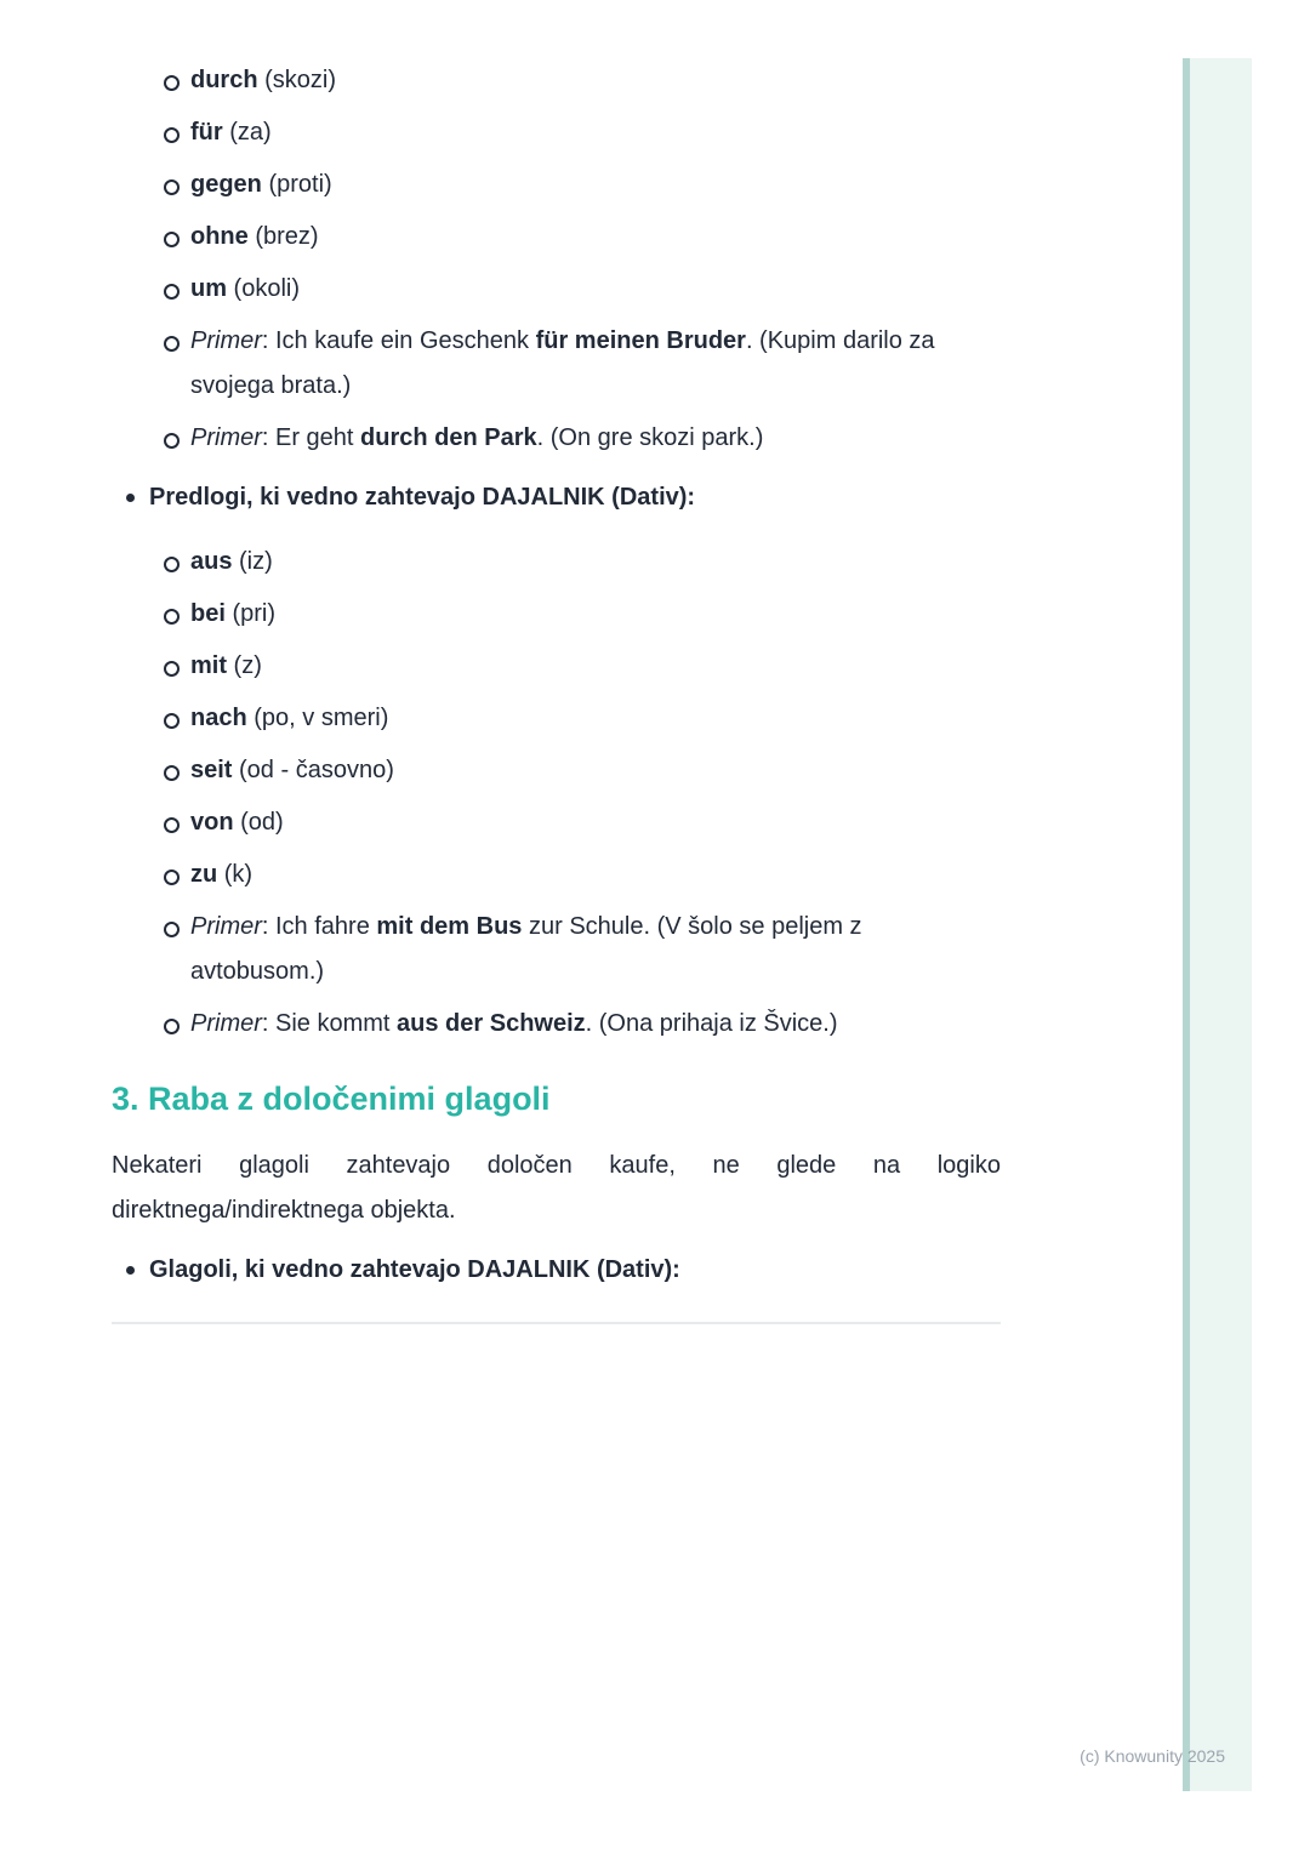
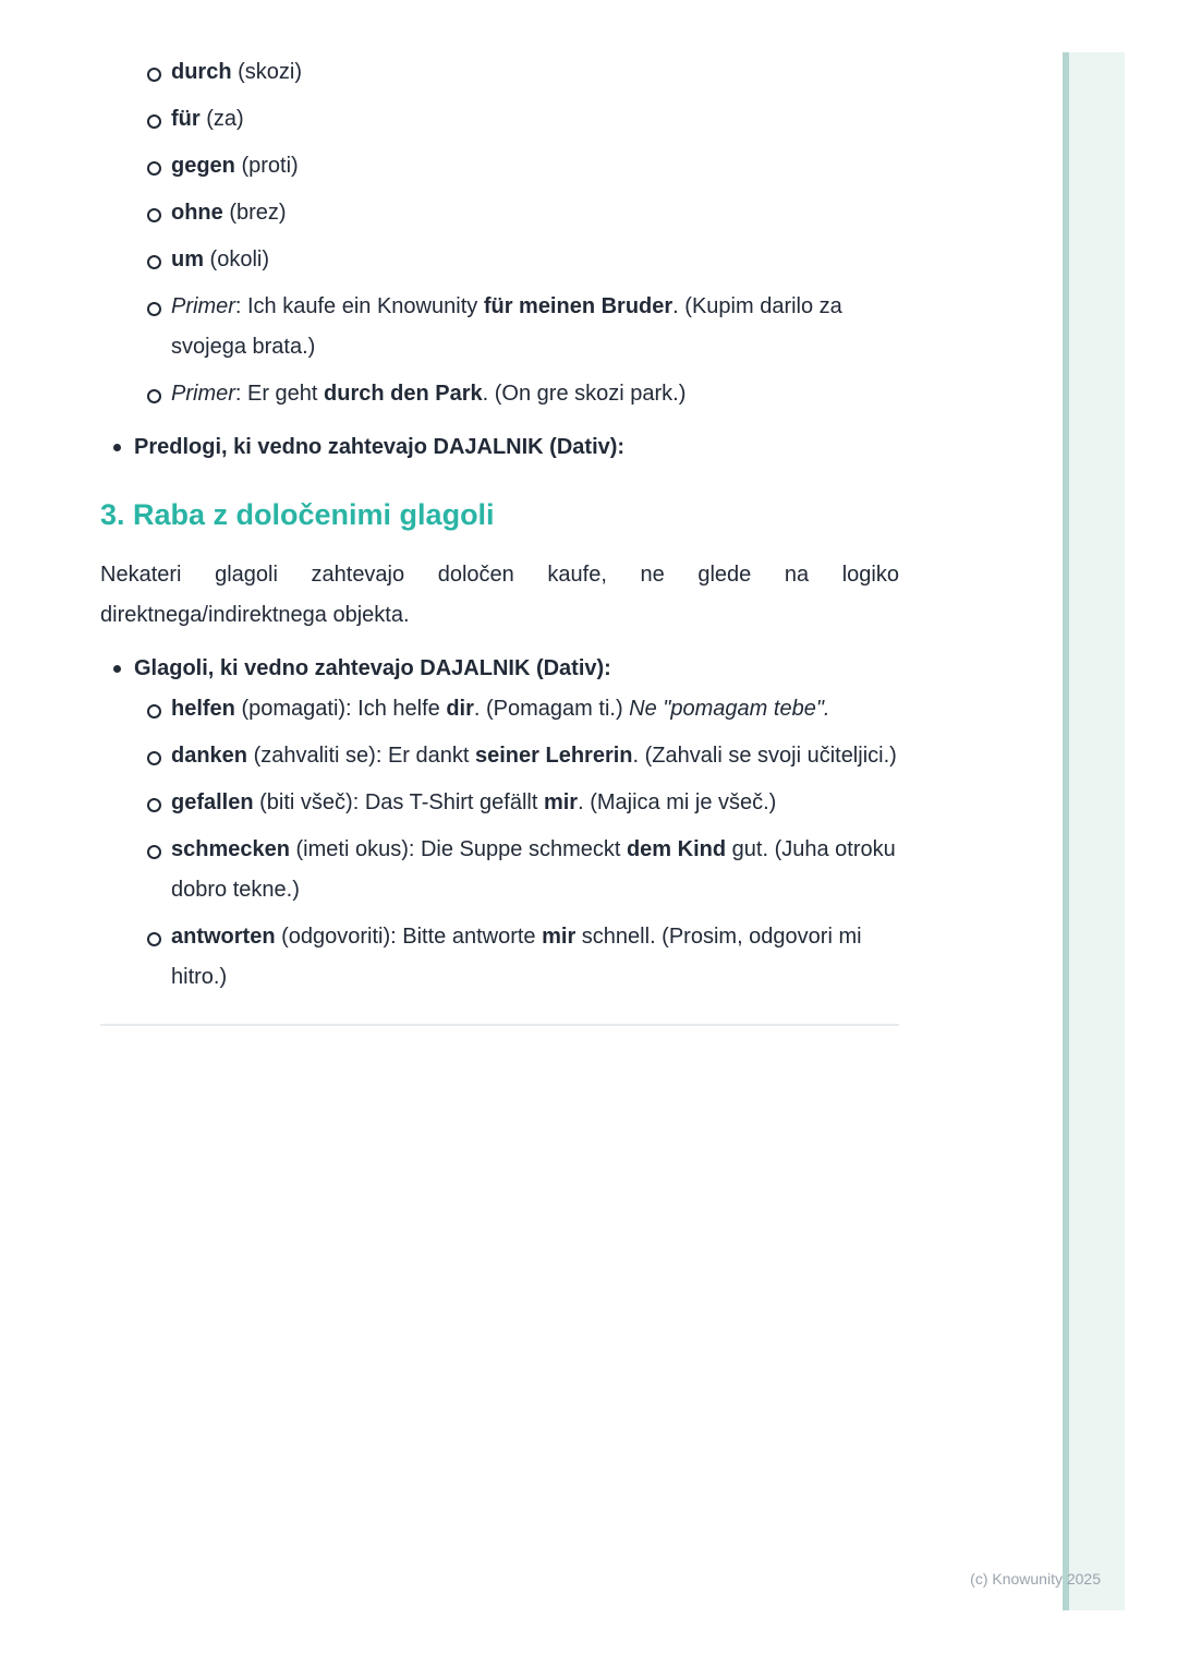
  durch (skozi)
  für (za)
  gegen (proti)
  ohne (brez)
  um (okoli)
- Primer: Ich kaufe ein Geschenk für meinen Bruder. (Kupim darilo za svojega brata.)
+ Primer: Ich kaufe ein Knowunity für meinen Bruder. (Kupim darilo za svojega brata.)
  Primer: Er geht durch den Park. (On gre skozi park.)
  Predlogi, ki vedno zahtevajo DAJALNIK (Dativ):
- aus (iz)
- bei (pri)
- mit (z)
- nach (po, v smeri)
- seit (od - časovno)
- von (od)
- zu (k)
- Primer: Ich fahre mit dem Bus zur Schule. (V šolo se peljem z avtobusom.)
- Primer: Sie kommt aus der Schweiz. (Ona prihaja iz Švice.)
  3. Raba z določenimi glagoli
  Nekateri glagoli zahtevajo določen kaufe, ne glede na logiko direktnega/indirektnega objekta.
  Glagoli, ki vedno zahtevajo DAJALNIK (Dativ):
+ helfen (pomagati): Ich helfe dir. (Pomagam ti.) Ne "pomagam tebe".
+ danken (zahvaliti se): Er dankt seiner Lehrerin. (Zahvali se svoji učiteljici.)
+ gefallen (biti všeč): Das T-Shirt gefällt mir. (Majica mi je všeč.)
+ schmecken (imeti okus): Die Suppe schmeckt dem Kind gut. (Juha otroku dobro tekne.)
+ antworten (odgovoriti): Bitte antworte mir schnell. (Prosim, odgovori mi hitro.)
  (c) Knowunity 2025
